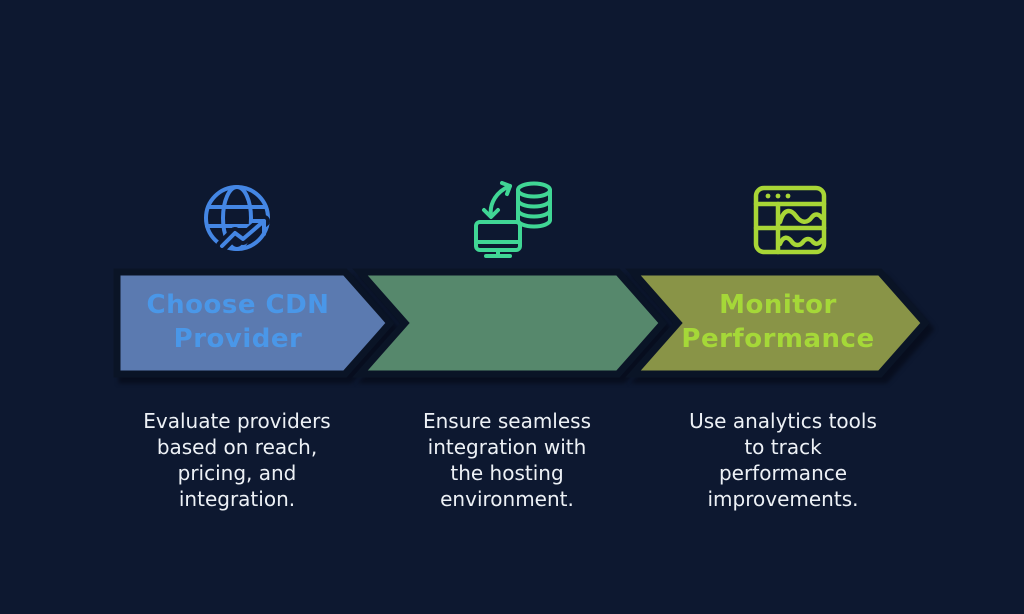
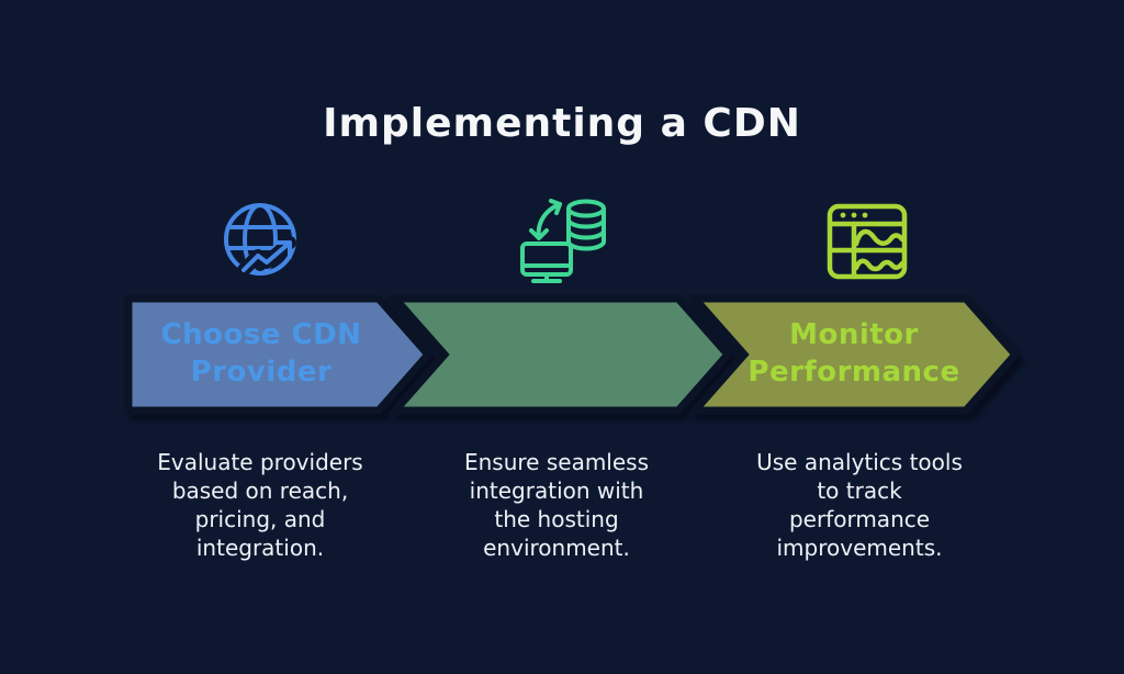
+ Implementing a CDN
  Choose CDN
  Provider
  Monitor
  Performance
  Evaluate providers
  based on reach,
  pricing, and
  integration.
  Ensure seamless
  integration with
  the hosting
  environment.
  Use analytics tools
  to track
  performance
  improvements.
